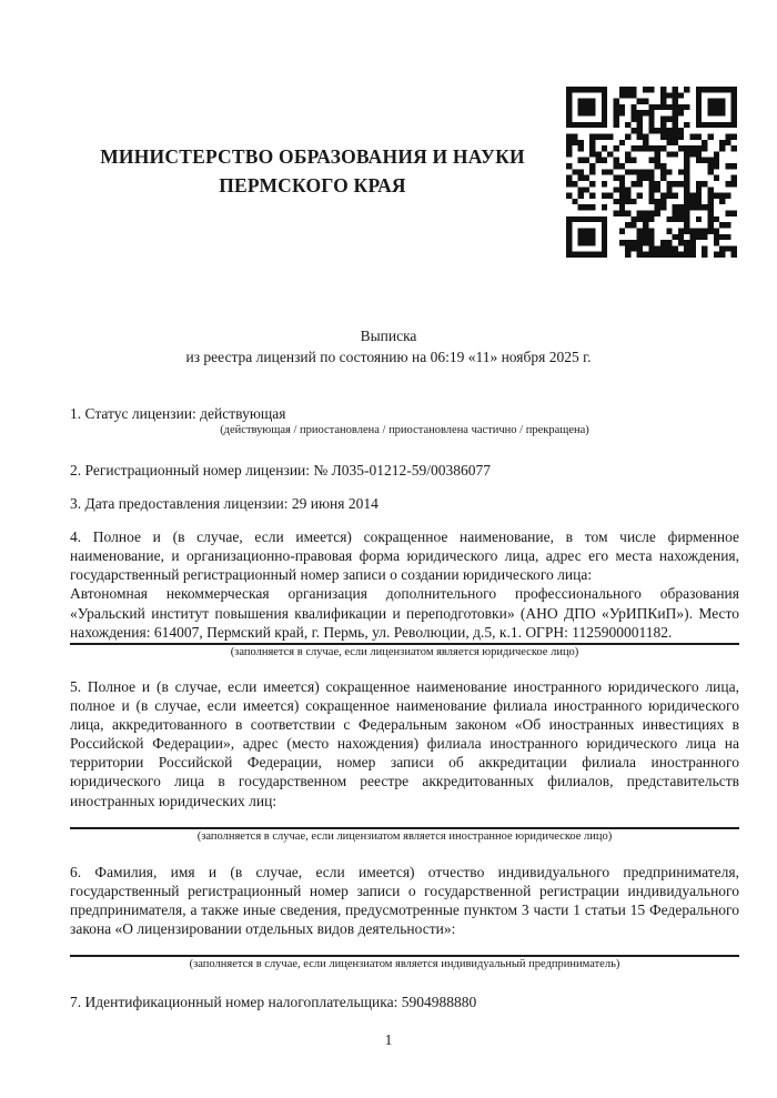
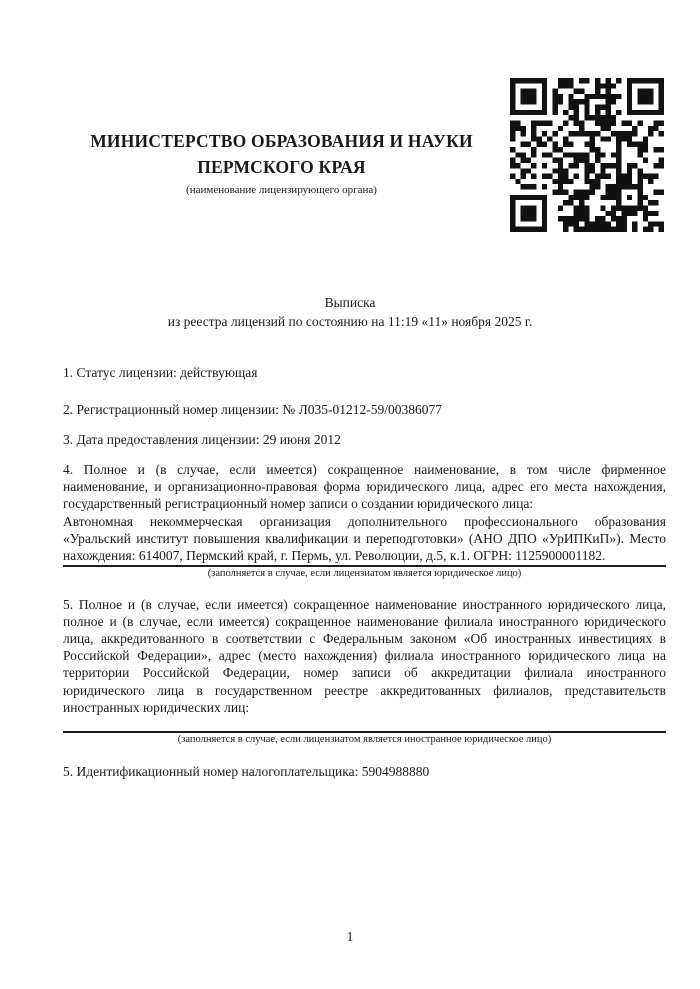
  МИНИСТЕРСТВО ОБРАЗОВАНИЯ И НАУКИ
  ПЕРМСКОГО КРАЯ
+ (наименование лицензирующего органа)
  Выписка
- из реестра лицензий по состоянию на 06:19 «11» ноября 2025 г.
+ из реестра лицензий по состоянию на 11:19 «11» ноября 2025 г.
  1. Статус лицензии: действующая
- (действующая / приостановлена / приостановлена частично / прекращена)
  2. Регистрационный номер лицензии: № Л035-01212-59/00386077
- 3. Дата предоставления лицензии: 29 июня 2014
+ 3. Дата предоставления лицензии: 29 июня 2012
  4. Полное и (в случае, если имеется) сокращенное наименование, в том числе фирменное наименование, и организационно-правовая форма юридического лица, адрес его места нахождения, государственный регистрационный номер записи о создании юридического лица:
  Автономная некоммерческая организация дополнительного профессионального образования «Уральский институт повышения квалификации и переподготовки» (АНО ДПО «УрИПКиП»). Место нахождения: 614007, Пермский край, г. Пермь, ул. Революции, д.5, к.1. ОГРН: 1125900001182.
  (заполняется в случае, если лицензиатом является юридическое лицо)
  5. Полное и (в случае, если имеется) сокращенное наименование иностранного юридического лица, полное и (в случае, если имеется) сокращенное наименование филиала иностранного юридического лица, аккредитованного в соответствии с Федеральным законом «Об иностранных инвестициях в Российской Федерации», адрес (место нахождения) филиала иностранного юридического лица на территории Российской Федерации, номер записи об аккредитации филиала иностранного юридического лица в государственном реестре аккредитованных филиалов, представительств иностранных юридических лиц:
  (заполняется в случае, если лицензиатом является иностранное юридическое лицо)
- 6. Фамилия, имя и (в случае, если имеется) отчество индивидуального предпринимателя, государственный регистрационный номер записи о государственной регистрации индивидуального предпринимателя, а также иные сведения, предусмотренные пунктом 3 части 1 статьи 15 Федерального закона «О лицензировании отдельных видов деятельности»:
- (заполняется в случае, если лицензиатом является индивидуальный предприниматель)
- 7. Идентификационный номер налогоплательщика: 5904988880
+ 5. Идентификационный номер налогоплательщика: 5904988880
  1
